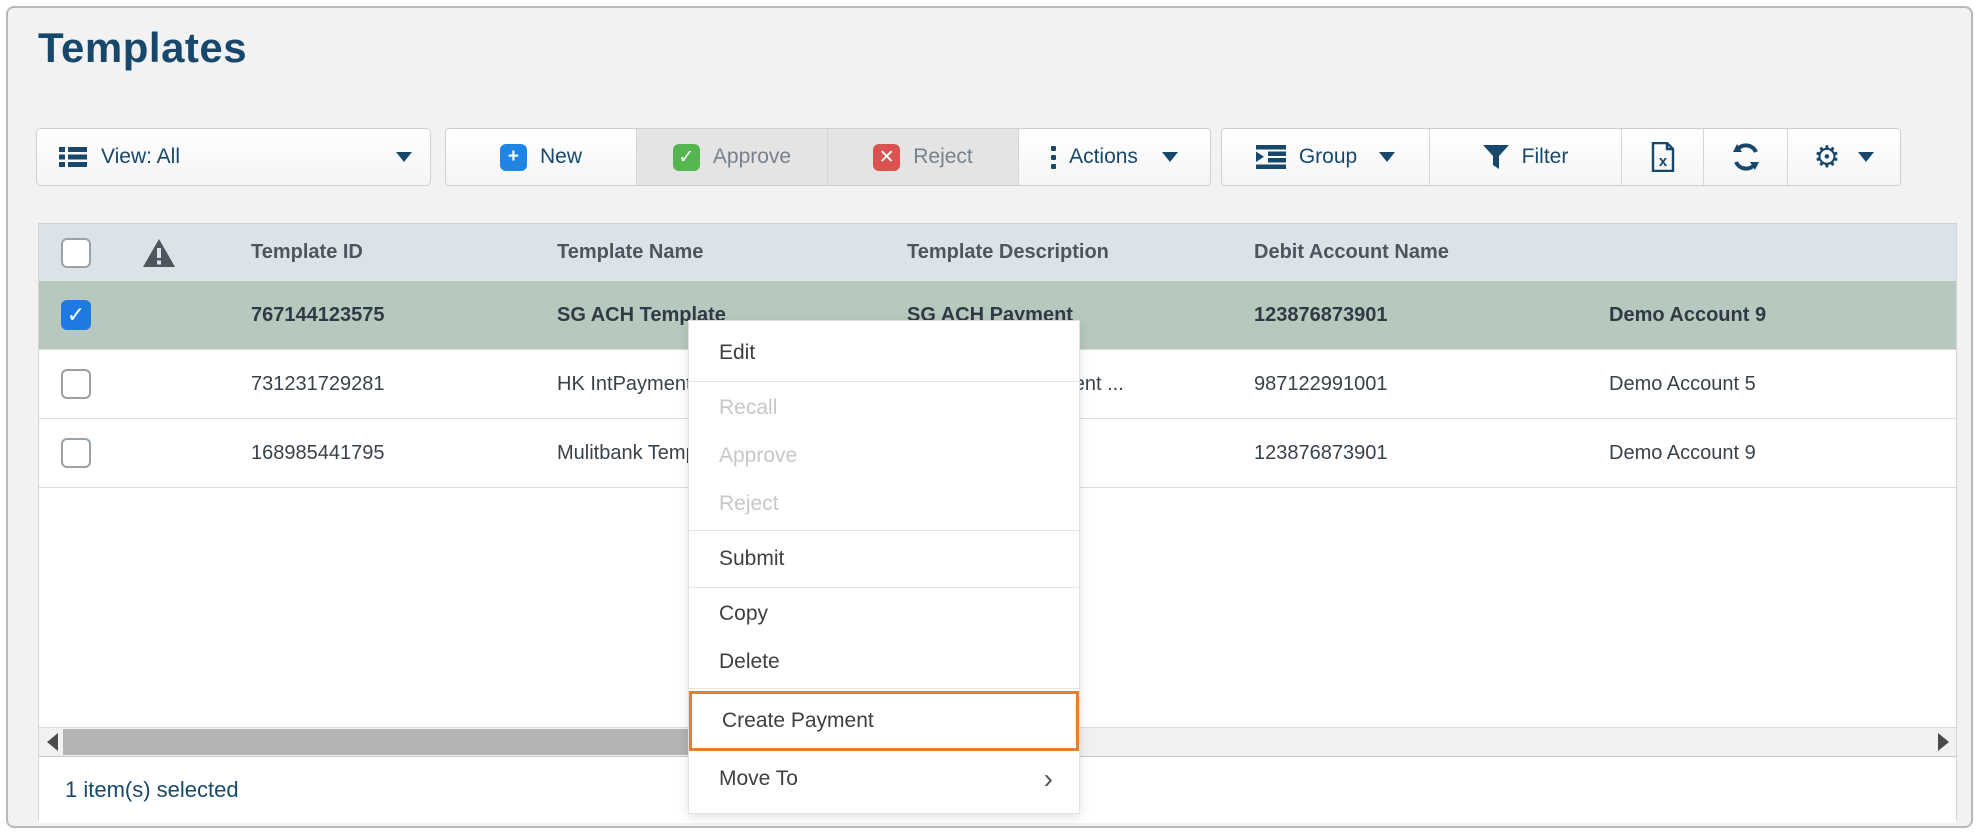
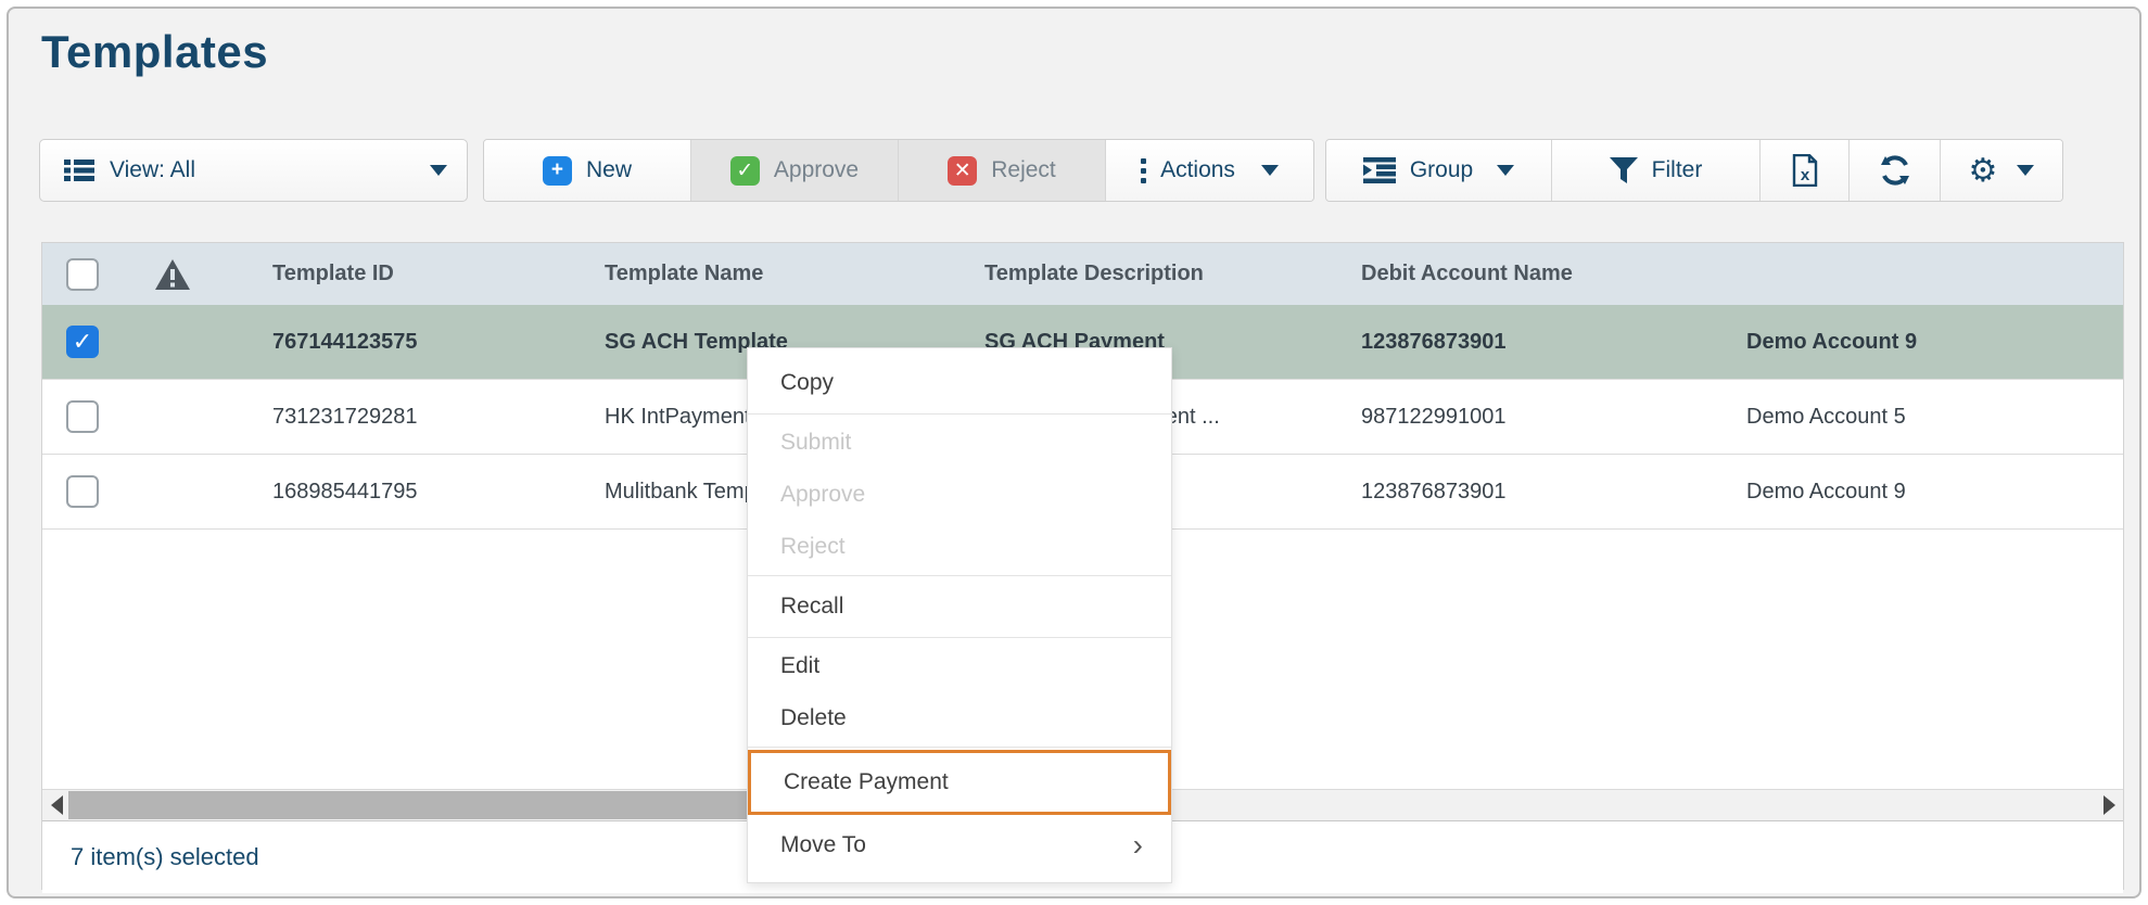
  Templates
  View: All
  +
  New
  ✓
  Approve
  ✕
  Reject
  Actions
  Group
  Filter
  x
  ⚙
  Template ID
  Template Name
  Template Description
  Debit Account Name
  ✓
  767144123575
  SG ACH Template
  SG ACH Payment
  123876873901
  Demo Account 9
  731231729281
  HK IntPaymen
  987122991001
  Demo Account 5
  168985441795
  Mulitbank Tem
  123876873901
  Demo Account 9
- 1 item(s) selected
+ 7 item(s) selected
- Edit
+ Copy
- Recall
+ Submit
  Approve
  Reject
- Submit
+ Recall
- Copy
+ Edit
  Delete
  Create Payment
  Move To
  ›
